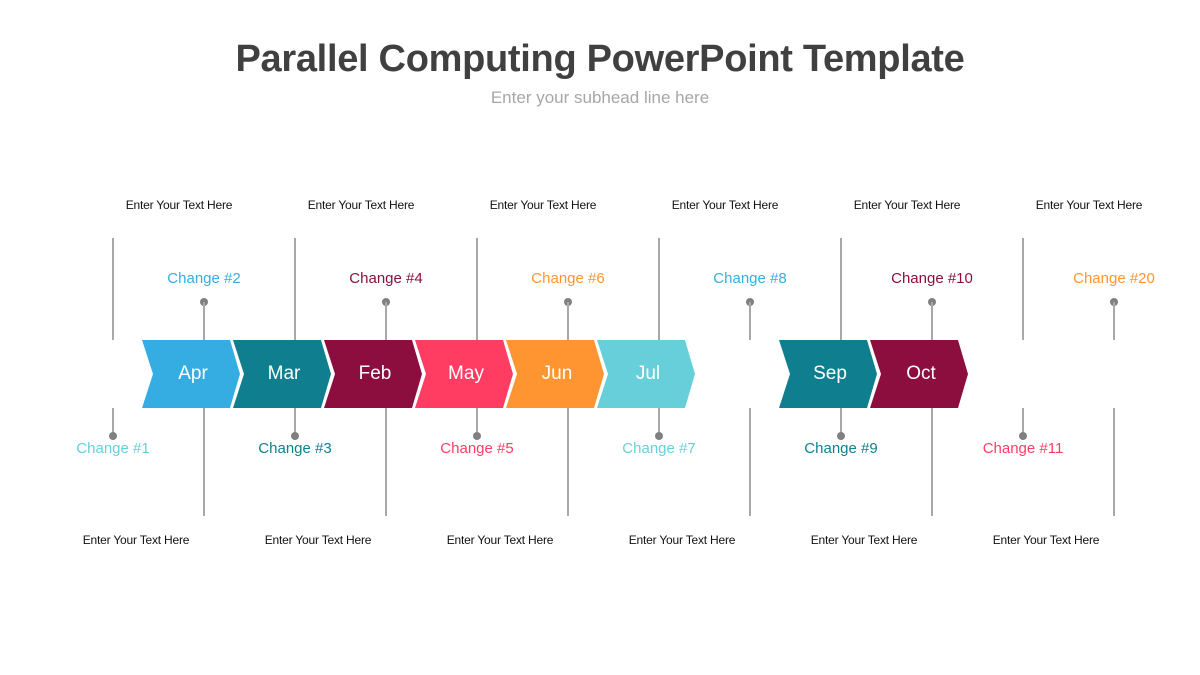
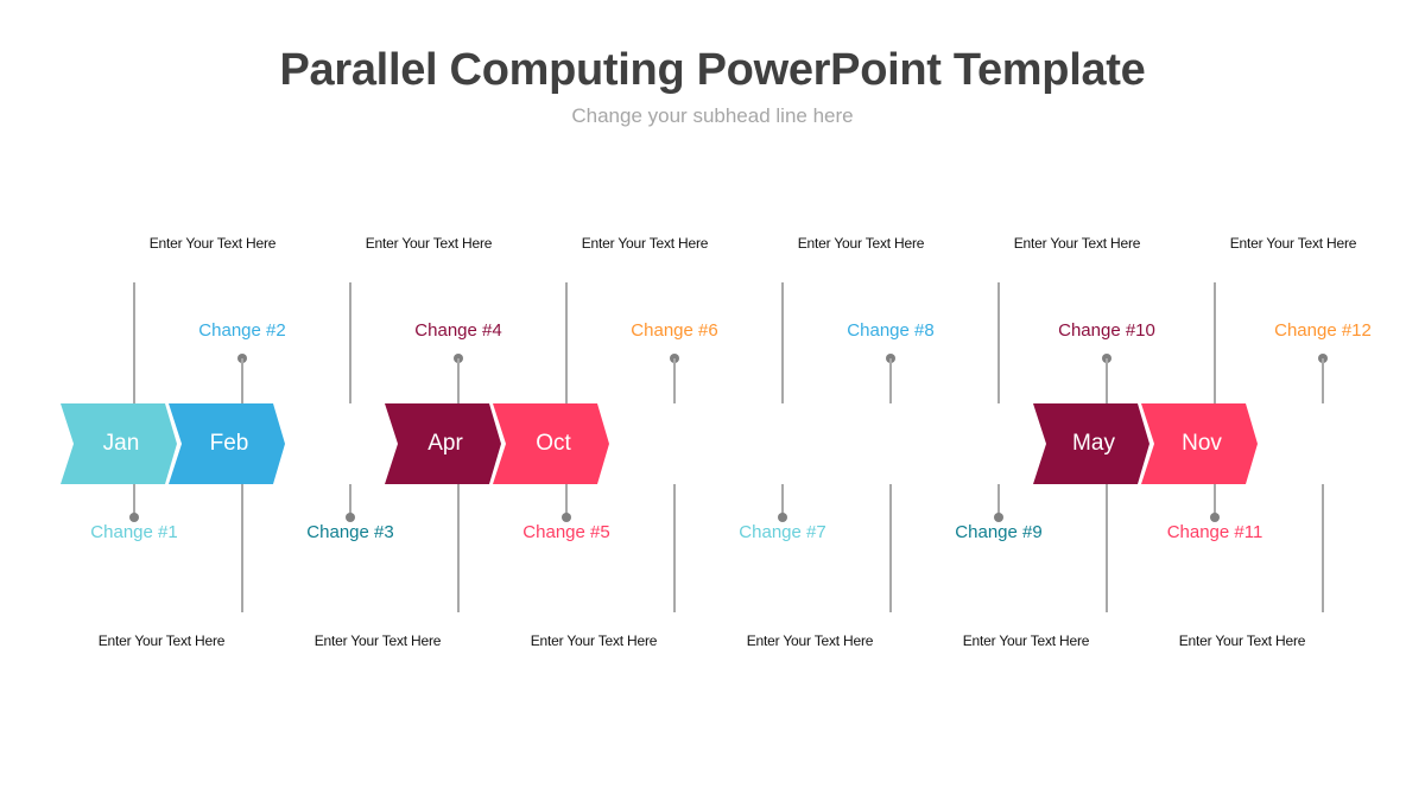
  Parallel Computing PowerPoint Template
- Enter your subhead line here
+ Change your subhead line here
  Enter Your Text Here
  Change #1
  Change #2
  Enter Your Text Here
  Enter Your Text Here
  Change #3
  Change #4
  Enter Your Text Here
  Enter Your Text Here
  Change #5
  Change #6
  Enter Your Text Here
  Enter Your Text Here
  Change #7
  Change #8
  Enter Your Text Here
  Enter Your Text Here
  Change #9
  Change #10
  Enter Your Text Here
  Enter Your Text Here
  Change #11
- Change #20
+ Change #12
  Enter Your Text Here
+ Jan
- Apr
+ Feb
- Mar
- Feb
+ Apr
- May
+ Oct
- Jun
- Jul
- Sep
- Oct
+ May
+ Nov
